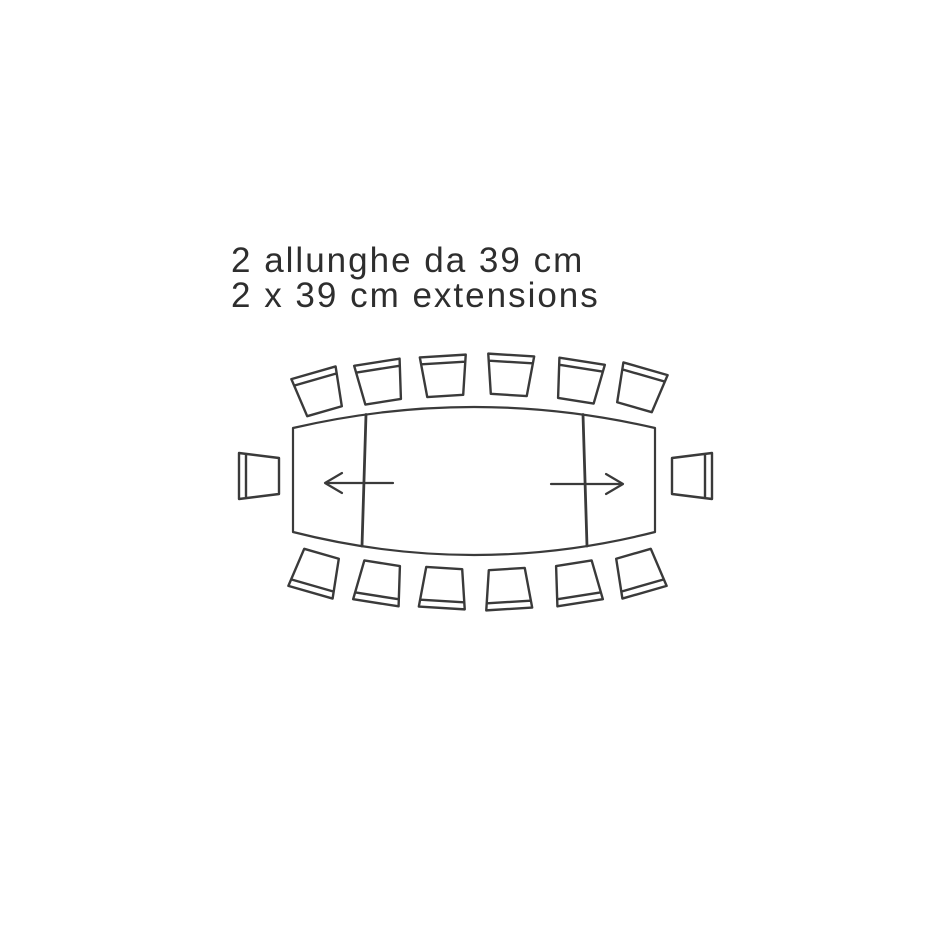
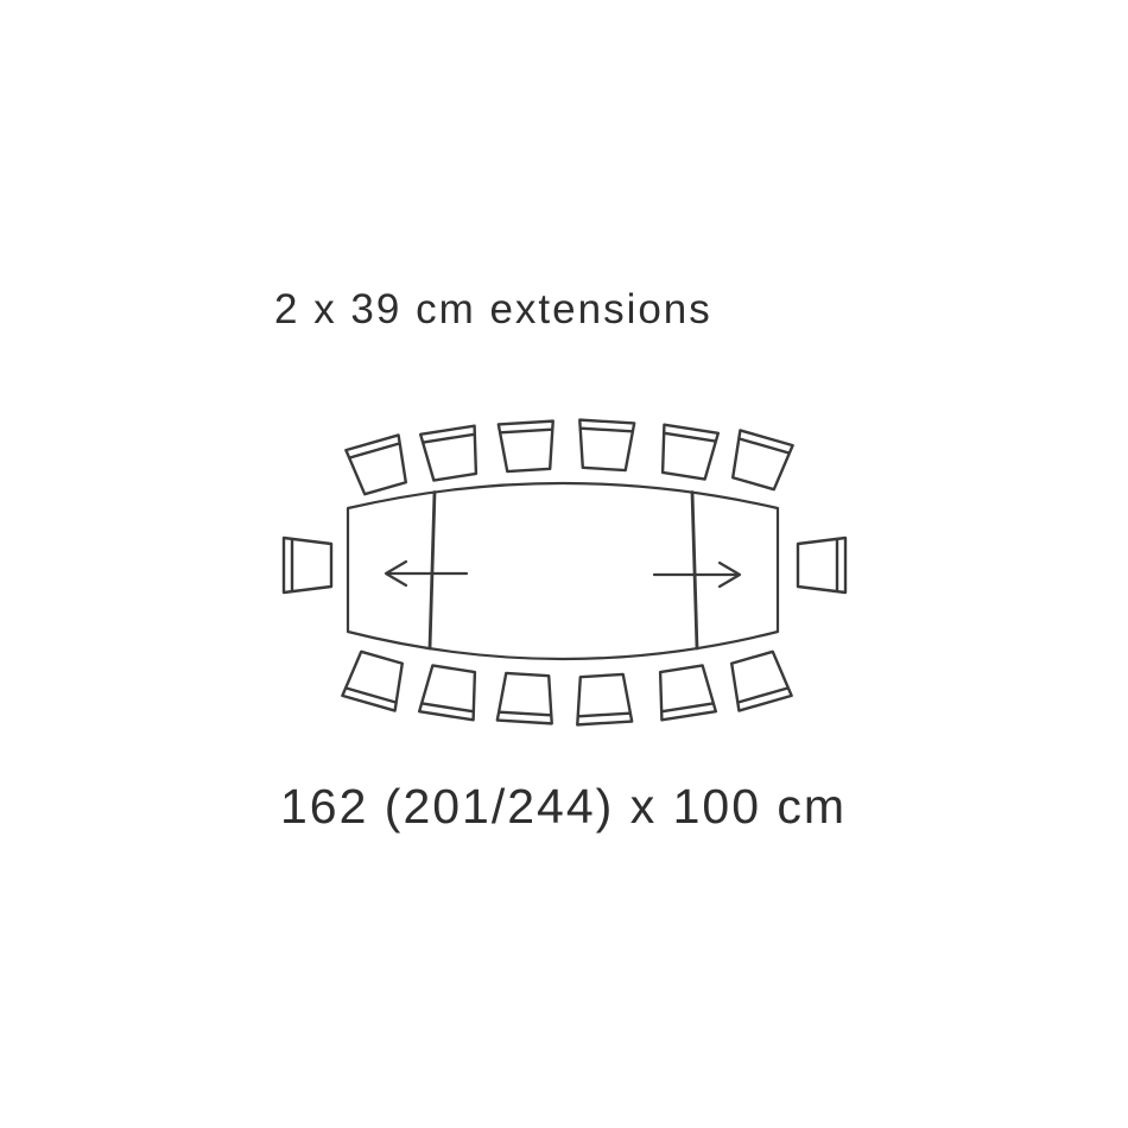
- 2 allunghe da 39 cm
  2 x 39 cm extensions
+ 162 (201/244) x 100 cm
